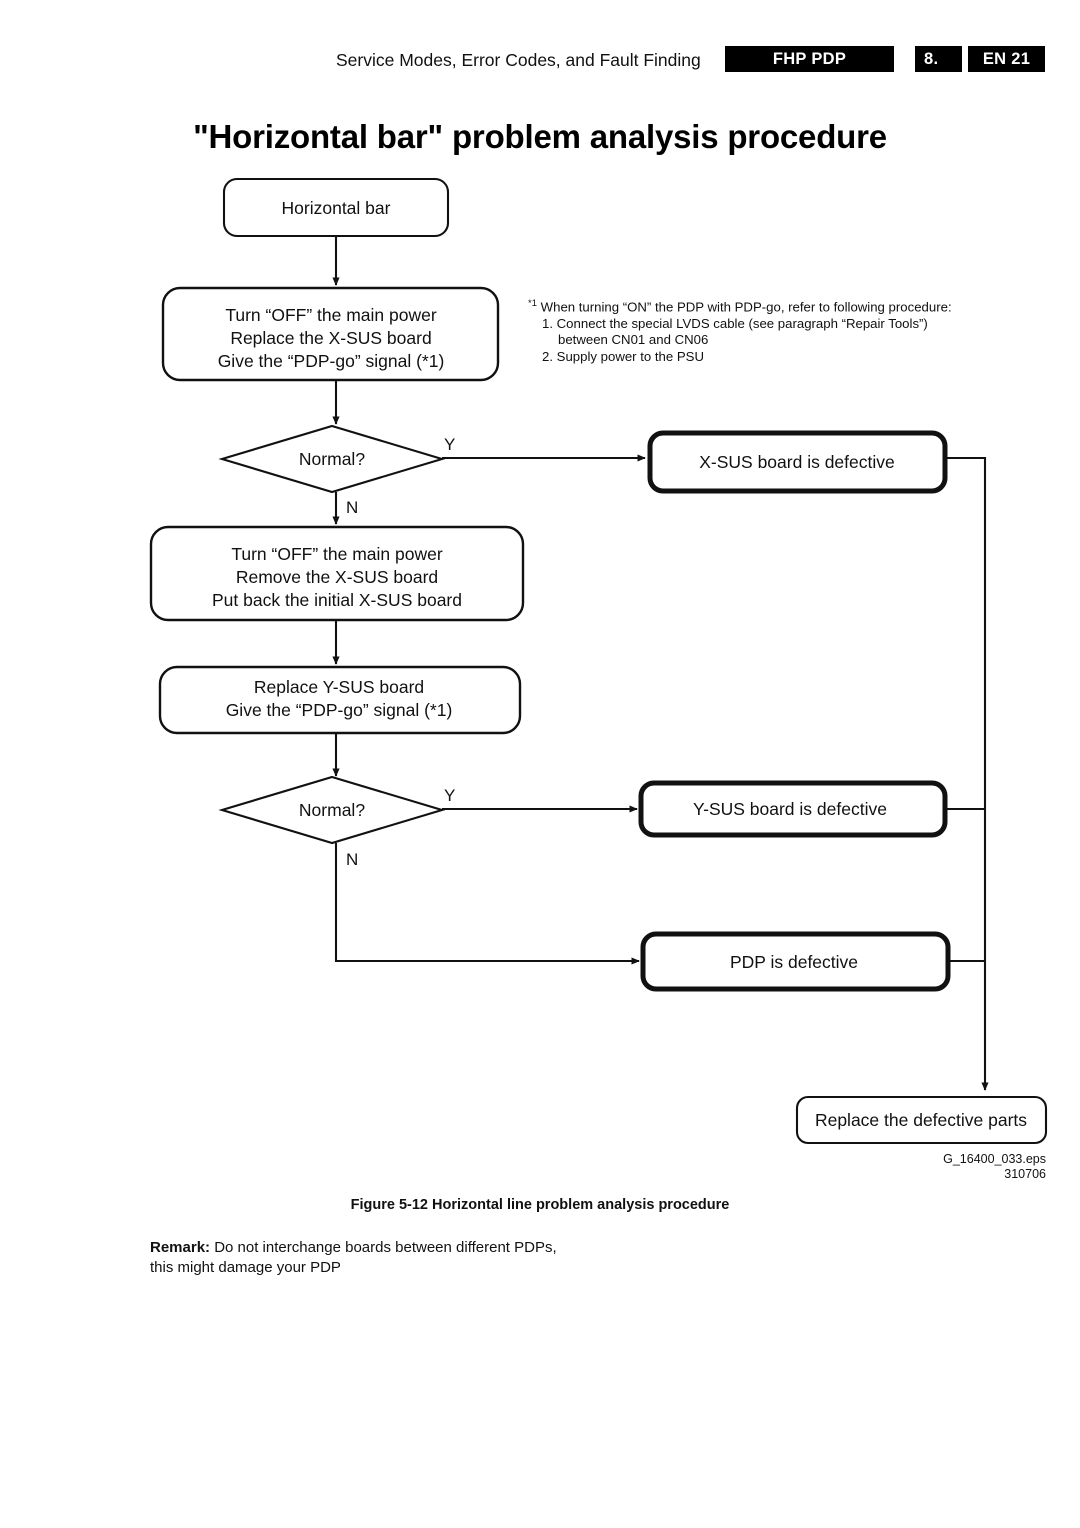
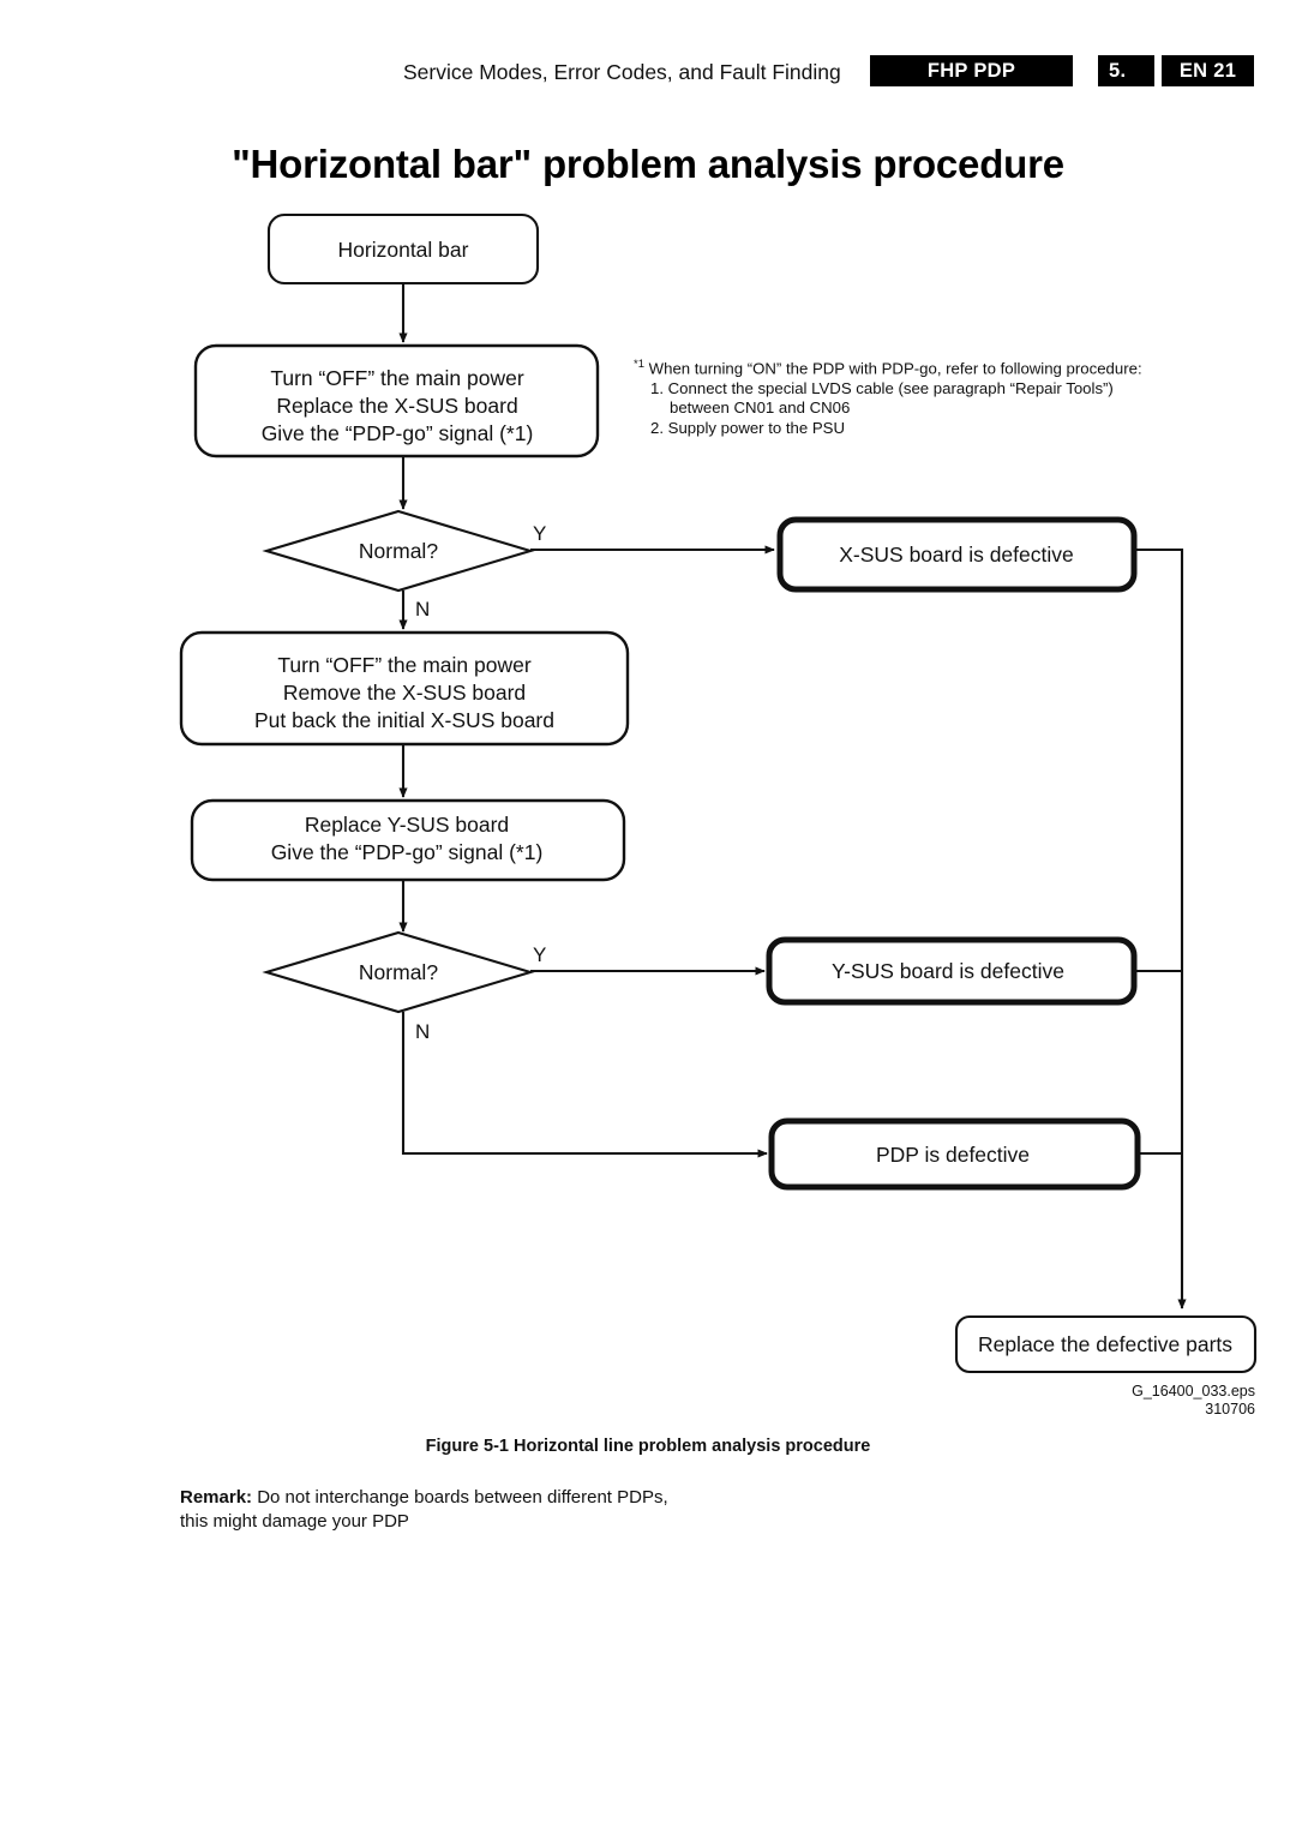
  Service Modes, Error Codes, and Fault Finding
  FHP PDP
- 8.
+ 5.
  EN 21
  "Horizontal bar" problem analysis procedure
  Horizontal bar
  Turn “OFF” the main power
  Replace the X-SUS board
  Give the “PDP-go” signal (*1)
  Normal?
  Y
  N
  X-SUS board is defective
  Turn “OFF” the main power
  Remove the X-SUS board
  Put back the initial X-SUS board
  Replace Y-SUS board
  Give the “PDP-go” signal (*1)
  Normal?
  Y
  N
  Y-SUS board is defective
  PDP is defective
  Replace the defective parts
  *1 When turning “ON” the PDP with PDP-go, refer to following procedure:
  1. Connect the special LVDS cable (see paragraph “Repair Tools”)
  between CN01 and CN06
  2. Supply power to the PSU
  G_16400_033.eps
  310706
- Figure 5-12 Horizontal line problem analysis procedure
+ Figure 5-1 Horizontal line problem analysis procedure
  Remark: Do not interchange boards between different PDPs,
  this might damage your PDP
